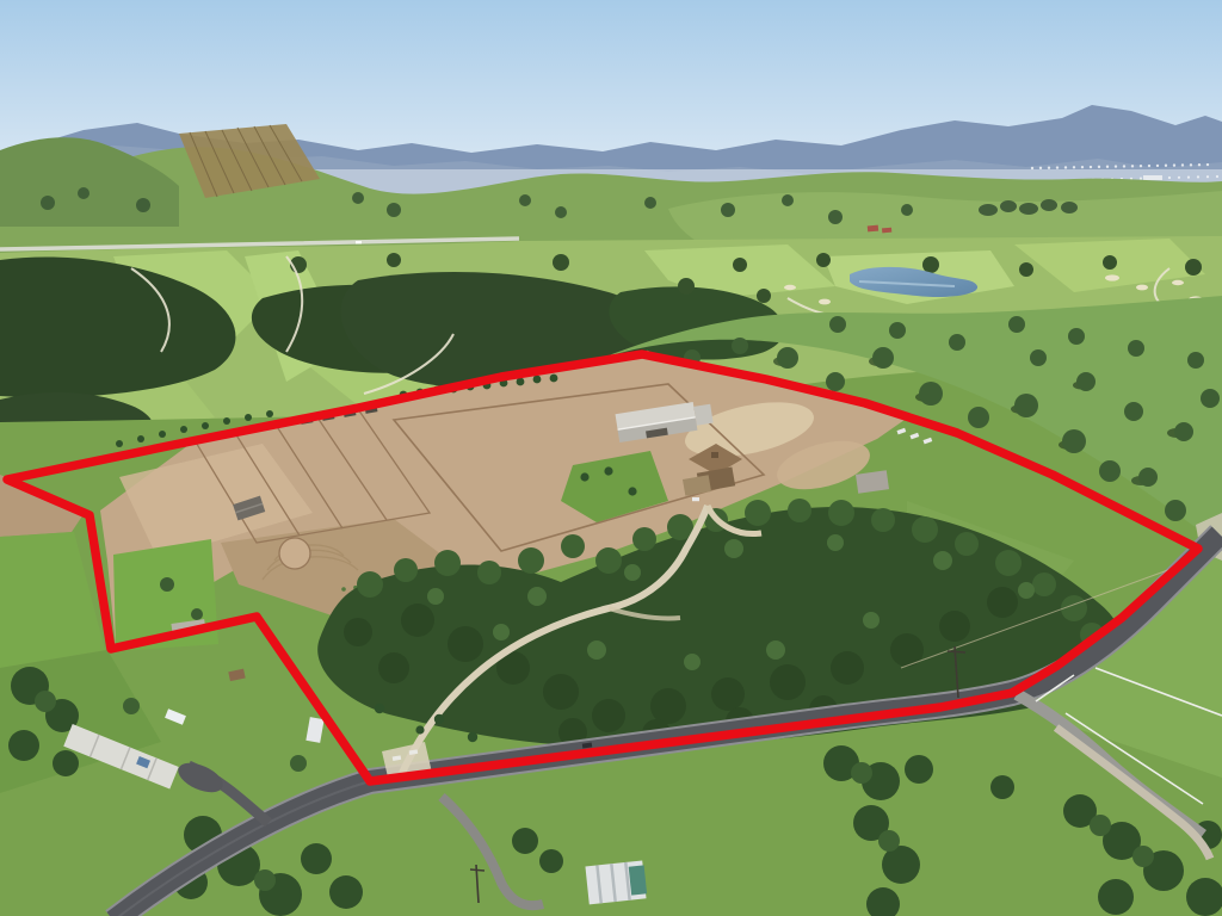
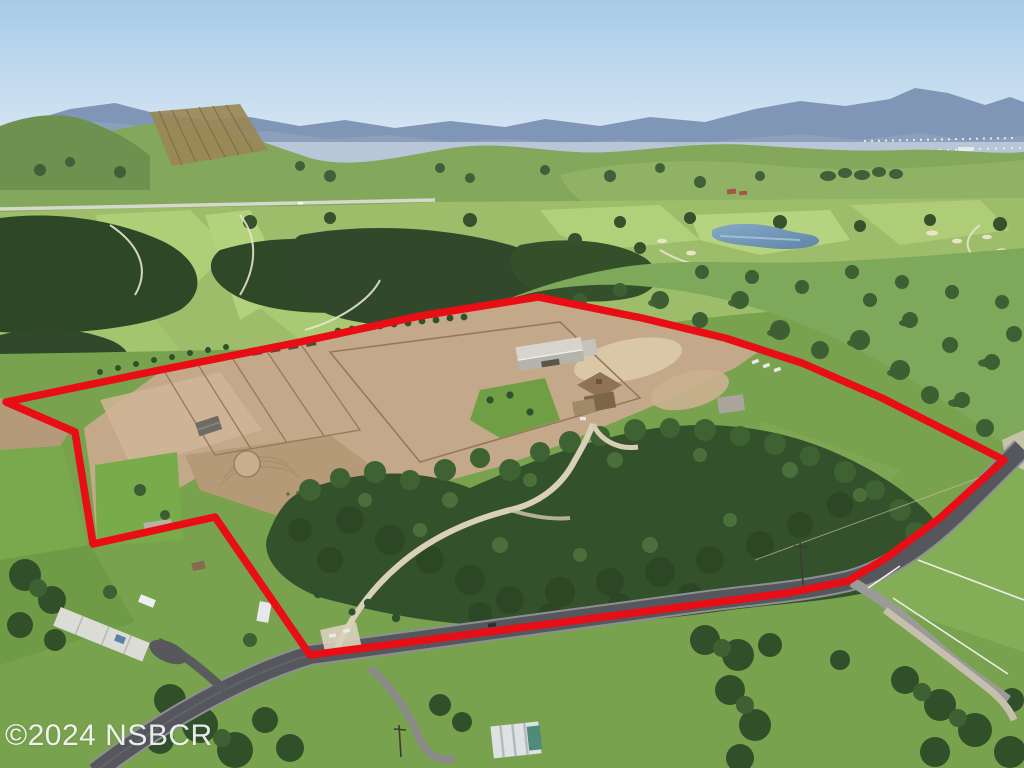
+ ©2024 NSBCR
